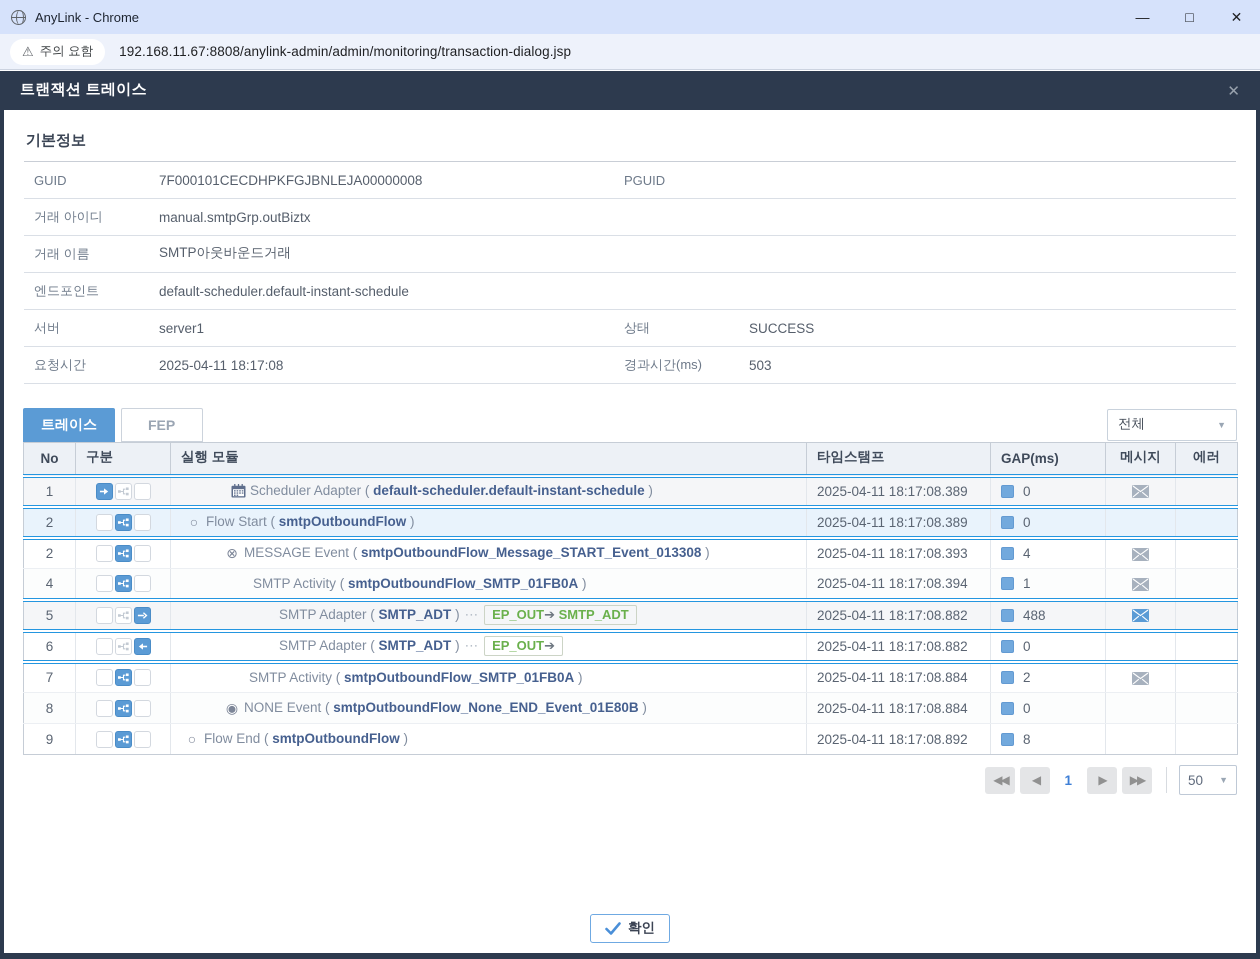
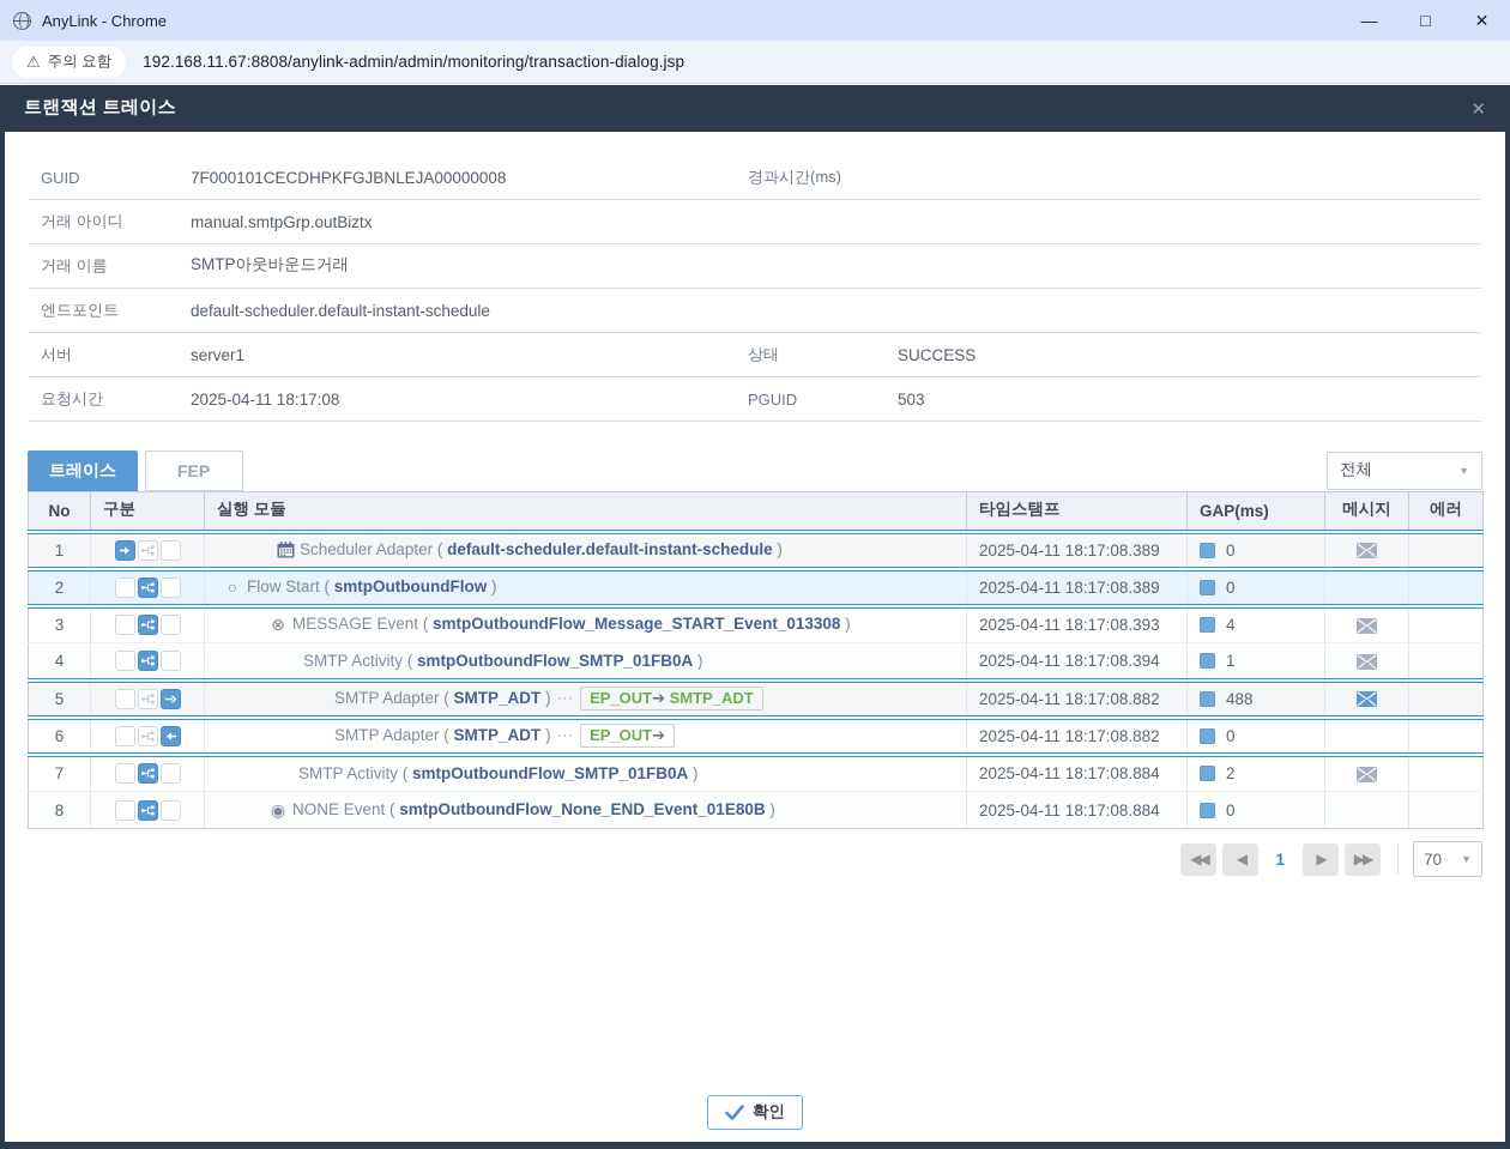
  AnyLink - Chrome
  —
  □
  ✕
  ⚠
  주의 요함
  192.168.11.67:8808/anylink-admin/admin/monitoring/transaction-dialog.jsp
  트랜잭션 트레이스
  ✕
- 기본정보
  GUID
  7F000101CECDHPKFGJBNLEJA00000008
- PGUID
+ 경과시간(ms)
  거래 아이디
  manual.smtpGrp.outBiztx
  거래 이름
  SMTP아웃바운드거래
  엔드포인트
  default-scheduler.default-instant-schedule
  서버
  server1
  상태
  SUCCESS
  요청시간
  2025-04-11 18:17:08
- 경과시간(ms)
+ PGUID
  503
  트레이스 FEP
  전체
  ▼
  No	구분	실행 모듈	타임스탬프	GAP(ms)	메시지	에러
  1		Scheduler Adapter ( default-scheduler.default-instant-schedule )	2025-04-11 18:17:08.389	0
  2		○ Flow Start ( smtpOutboundFlow )	2025-04-11 18:17:08.389	0
- 2		⊗ MESSAGE Event ( smtpOutboundFlow_Message_START_Event_013308 )	2025-04-11 18:17:08.393	4
+ 3		⊗ MESSAGE Event ( smtpOutboundFlow_Message_START_Event_013308 )	2025-04-11 18:17:08.393	4
  4		SMTP Activity ( smtpOutboundFlow_SMTP_01FB0A )	2025-04-11 18:17:08.394	1
  5		SMTP Adapter ( SMTP_ADT ) ⋯ EP_OUT➔ SMTP_ADT	2025-04-11 18:17:08.882	488
  6		SMTP Adapter ( SMTP_ADT ) ⋯ EP_OUT➔	2025-04-11 18:17:08.882	0
  7		SMTP Activity ( smtpOutboundFlow_SMTP_01FB0A )	2025-04-11 18:17:08.884	2
  8		◉ NONE Event ( smtpOutboundFlow_None_END_Event_01E80B )	2025-04-11 18:17:08.884	0
- 9		○ Flow End ( smtpOutboundFlow )	2025-04-11 18:17:08.892	8
  ◀◀
  ◀
  1
  ▶
  ▶▶
- 50
+ 70
  ▼
  확인
